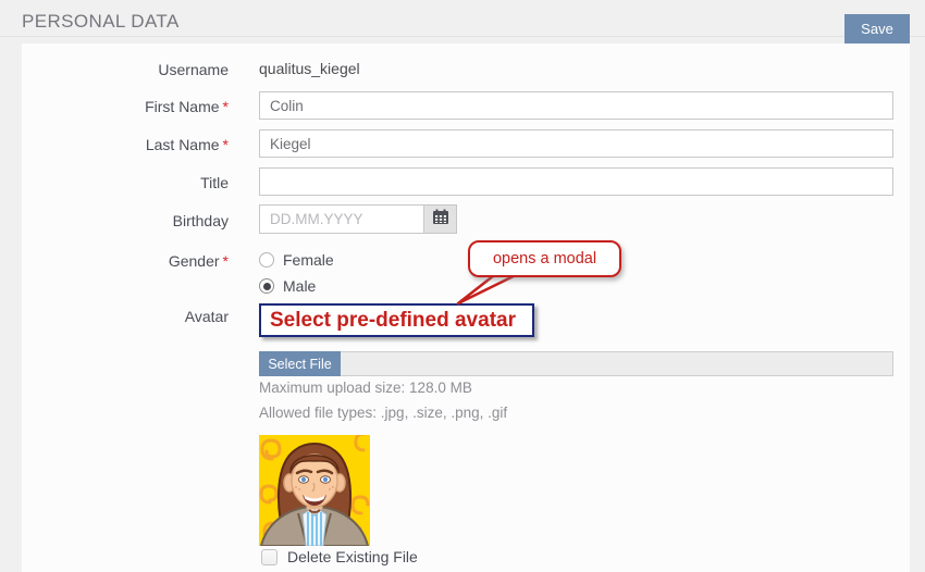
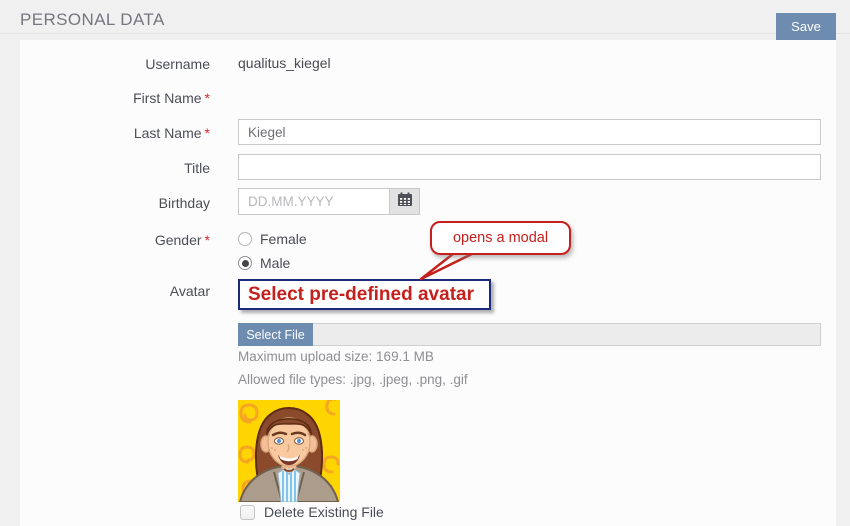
  PERSONAL DATA
  Save
  Username
  qualitus_kiegel
  First Name *
- Colin
  Last Name *
  Kiegel
  Title
  Birthday
  DD.MM.YYYY
  Gender *
  Female
  Male
  Avatar
  Select pre-defined avatar
  Select File
- Maximum upload size: 128.0 MB
+ Maximum upload size: 169.1 MB
- Allowed file types: .jpg, .size, .png, .gif
+ Allowed file types: .jpg, .jpeg, .png, .gif
  Delete Existing File
  opens a modal
